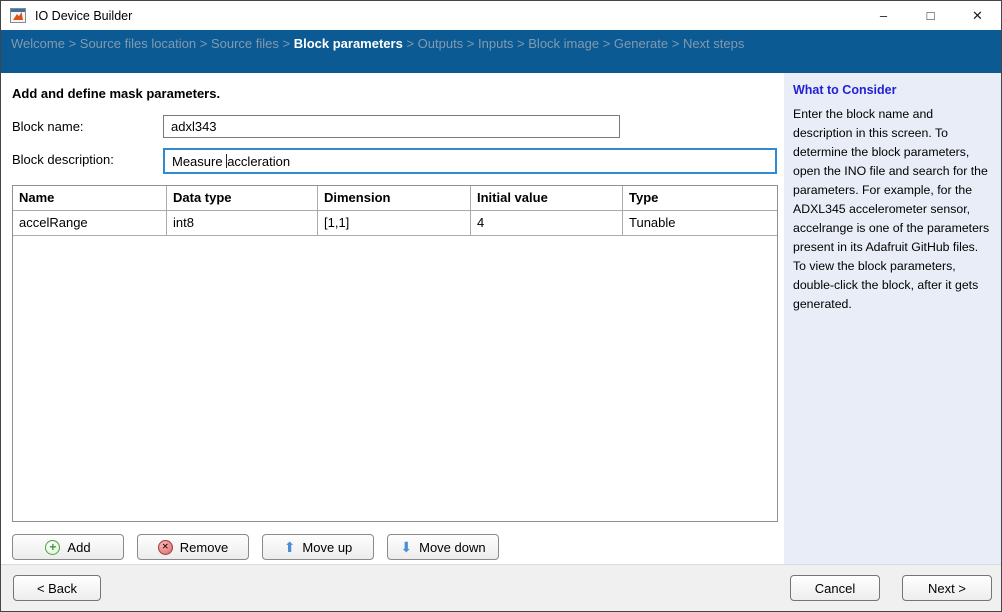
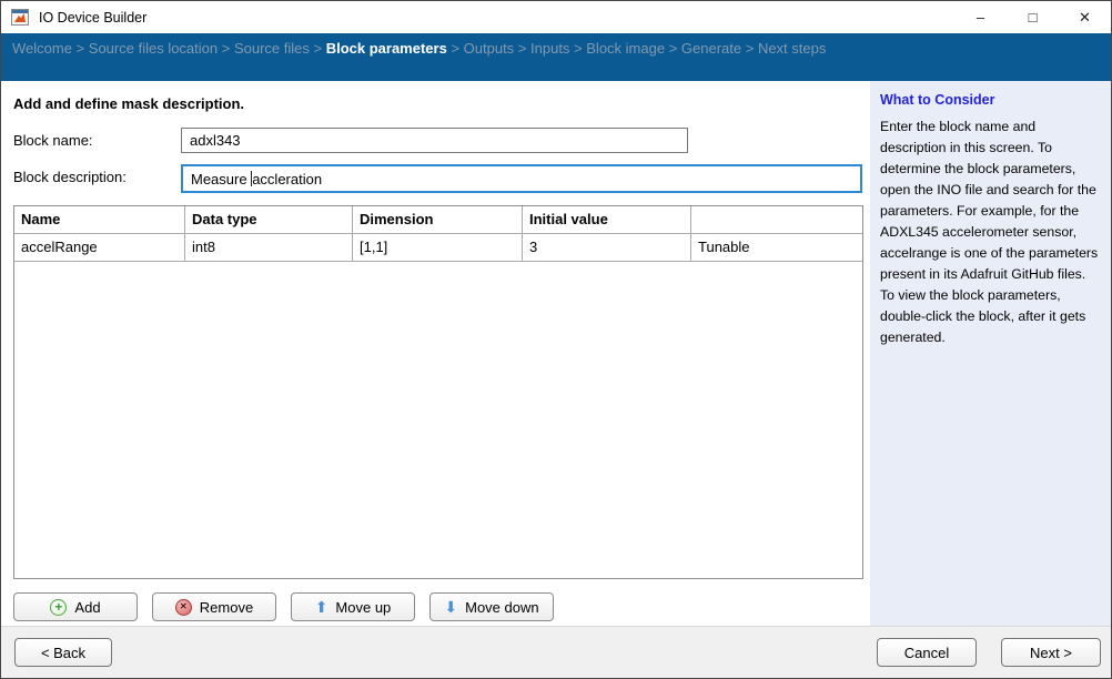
  IO Device Builder
  –
  □
  ✕
  Welcome > Source files location > Source files > Block parameters > Outputs > Inputs > Block image > Generate > Next steps
- Add and define mask parameters.
+ Add and define mask description.
  Block name:
  adxl343
  Block description:
  Measure
  accleration
  Name
  Data type
  Dimension
  Initial value
- Type
  accelRange
  int8
  [1,1]
- 4
+ 3
  Tunable
  +
  Add
  ✕
  Remove
  ⬆
  Move up
  ⬇
  Move down
  What to Consider
  Enter the block name and description in this screen. To determine the block parameters, open the INO file and search for the parameters. For example, for the ADXL345 accelerometer sensor, accelrange is one of the parameters present in its Adafruit GitHub files. To view the block parameters, double-click the block, after it gets generated.
  < Back
  Cancel
  Next >
